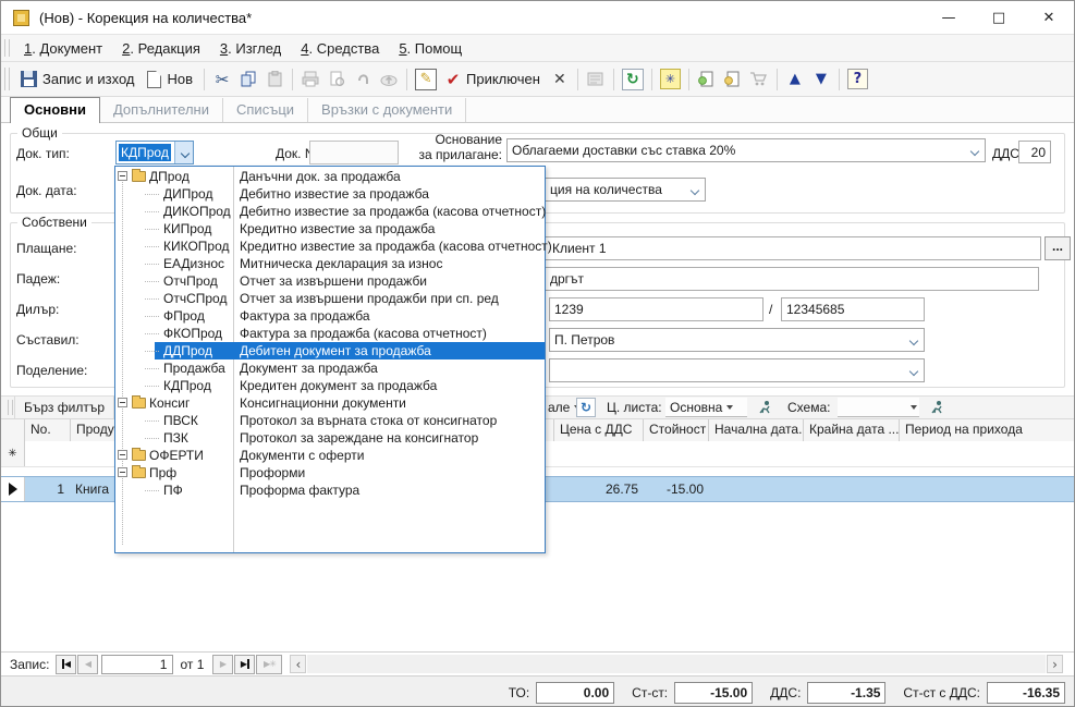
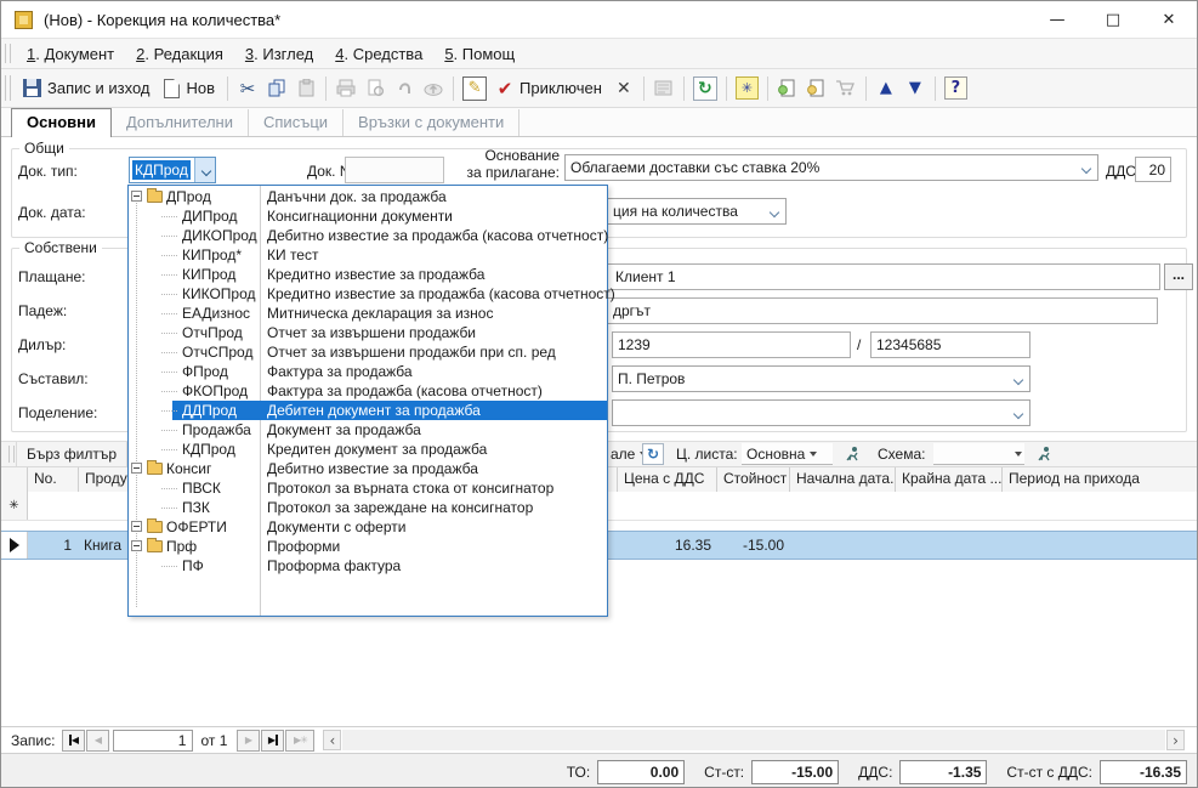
  (Нов) - Корекция на количества*
  —
  □
  ✕
  1. Документ
  2. Редакция
  3. Изглед
  4. Средства
  5. Помощ
  Запис и изход
  Нов
  ✂
  ✎
  ✔
  Приключен
  ✕
  ↻
  ✳
  ▲
  ▼
  ?
  Основни
  Допълнителни
  Списъци
  Връзки с документи
  Общи
  Док. тип:
  КДПрод
  Основание
  за прилагане:
  Облагаеми доставки със ставка 20%
  ДДС
  20
  Док. дата:
  ция на количества
  Собствени
  Плащане:
  Клиент 1
  ...
  Падеж:
  дргът
  Дилър:
  1239
  /
  12345685
  Съставил:
  П. Петров
  Поделение:
  Бърз филтър
  але
  ↻
  Ц. листа:
  Основна
  Схема:
  No.
  Проду
  Цена с ДДС
  Стойност
  Начална дата.
  Крайна дата ...
  Период на прихода
  ✳
  1
  Книга
- 26.75
+ 16.35
  -15.00
  ДПрод
  Данъчни док. за продажба
  ДИПрод
- Дебитно известие за продажба
+ Консигнационни документи
  ДИКОПрод
  Дебитно известие за продажба (касова отчетност)
+ КИПрод*
+ КИ тест
  КИПрод
  Кредитно известие за продажба
  КИКОПрод
  Кредитно известие за продажба (касова отчетност)
  ЕАДизнос
  Митническа декларация за износ
  ОтчПрод
  Отчет за извършени продажби
  ОтчСПрод
  Отчет за извършени продажби при сп. ред
  ФПрод
  Фактура за продажба
  ФКОПрод
  Фактура за продажба (касова отчетност)
  ДДПрод
  Дебитен документ за продажба
  Продажба
  Документ за продажба
  КДПрод
  Кредитен документ за продажба
  Консиг
- Консигнационни документи
+ Дебитно известие за продажба
  ПВСК
  Протокол за върната стока от консигнатор
  ПЗК
  Протокол за зареждане на консигнатор
  ОФЕРТИ
  Документи с оферти
  Прф
  Проформи
  ПФ
  Проформа фактура
  Запис:
  ◀
  ◀
  1
  от 1
  ▶
  ▶
  ▶✳
  ‹
  ›
  ТО:
  0.00
  Ст-ст:
  -15.00
  ДДС:
  -1.35
  Ст-ст с ДДС:
  -16.35
